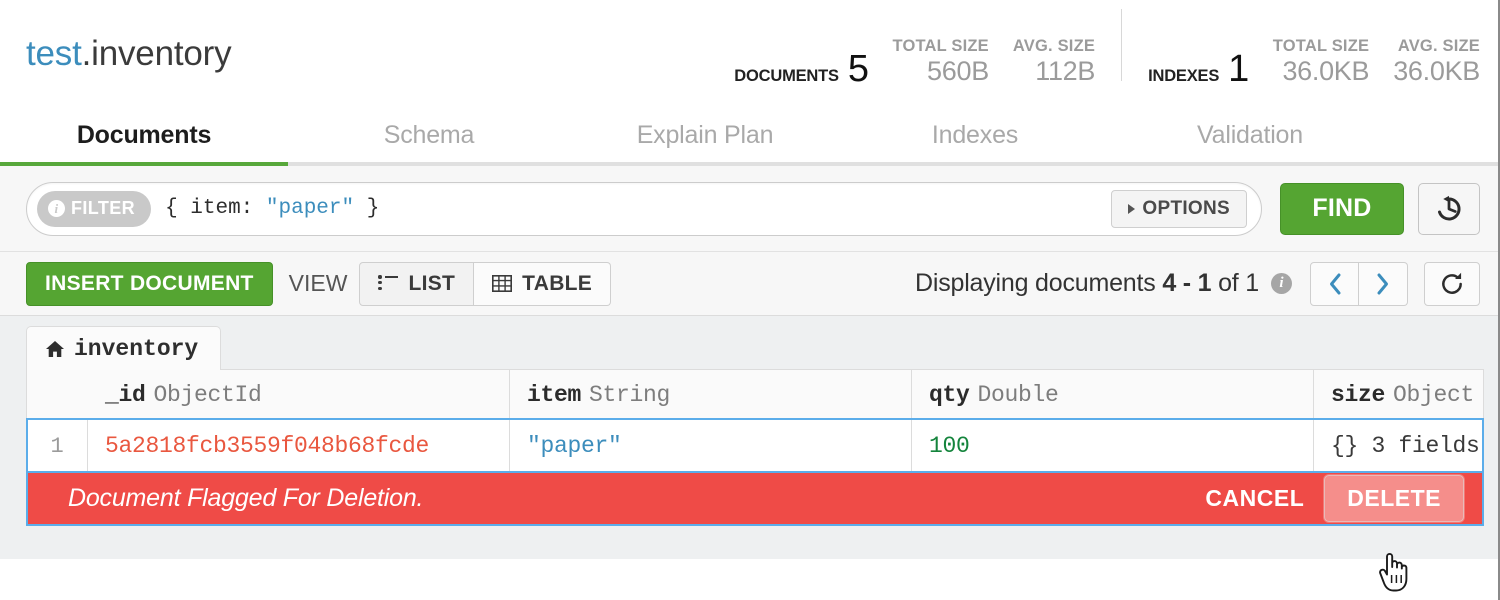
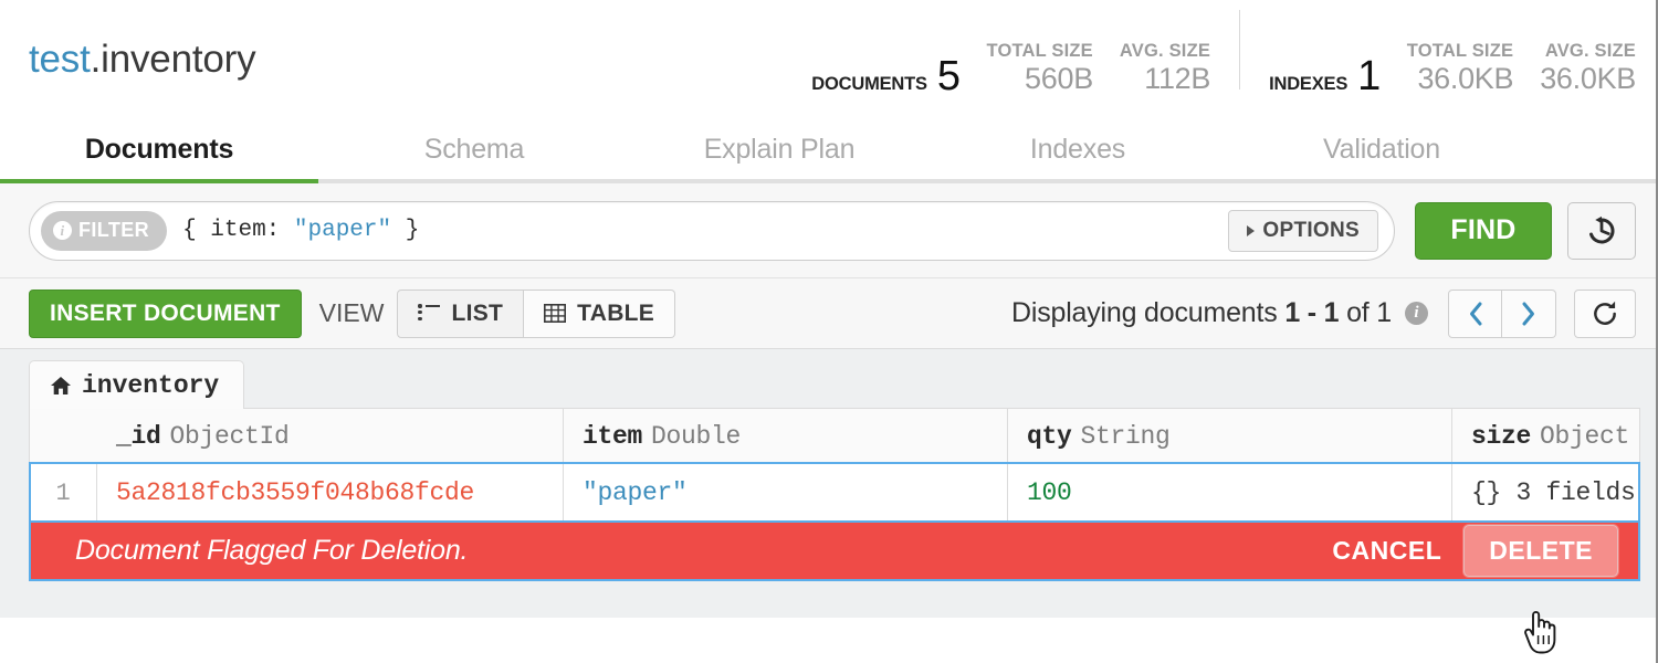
  test.inventory
  DOCUMENTS
  5
  TOTAL SIZE
  560B
  AVG. SIZE
  112B
  INDEXES
  1
  TOTAL SIZE
  36.0KB
  AVG. SIZE
  36.0KB
  Documents
  Schema
  Explain Plan
  Indexes
  Validation
  i
  FILTER
  { item: "paper" }
  OPTIONS
  FIND
  INSERT DOCUMENT
  VIEW
  LIST
  TABLE
- Displaying documents 4 - 1 of 1
+ Displaying documents 1 - 1 of 1
  i
  inventory
  _id
  ObjectId
  item
- String
+ Double
  qty
- Double
+ String
  size
  Object
  1
  5a2818fcb3559f048b68fcde
  "paper"
  100
  {} 3 fields
  Document Flagged For Deletion.
  CANCEL
  DELETE
